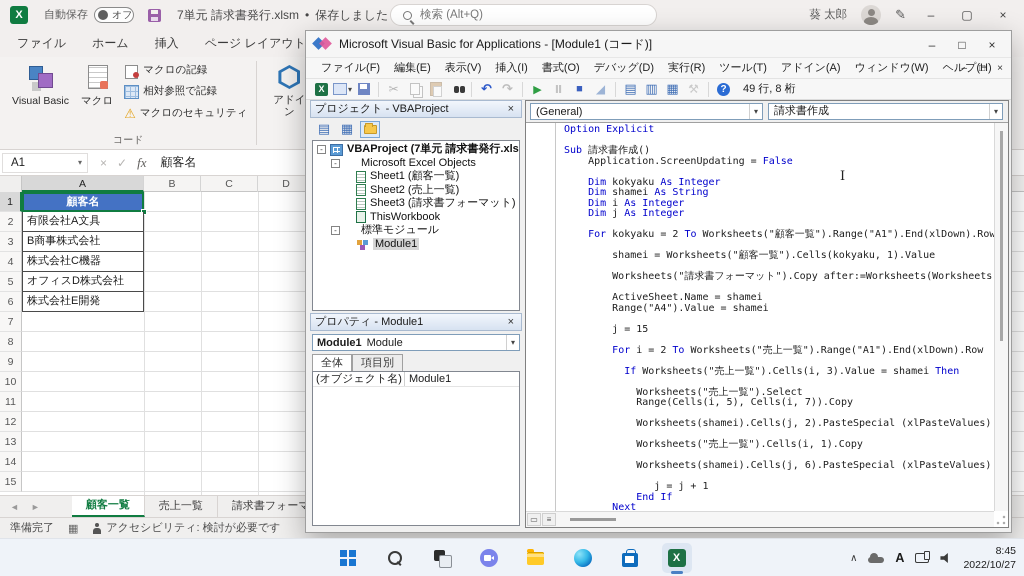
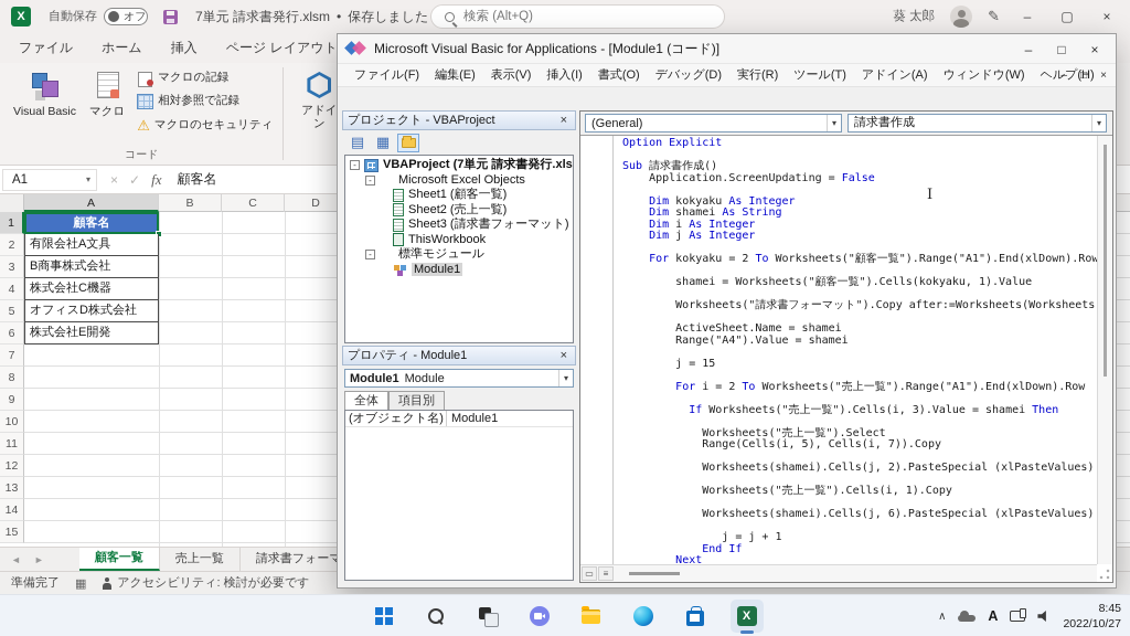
  X
  自動保存
  オフ
  7単元 請求書発行.xlsm
  •
  保存しました
  検索 (Alt+Q)
  葵 太郎
  ✎
  –
  ▢
  ×
  ファイル
  ホーム
  挿入
  ページ レイアウト
  Visual Basic
  マクロ
  マクロの記録
  相対参照で記録
  マクロのセキュリティ
  コード
  アドイン
  A1
  ▾
  ×
  ✓
  fx
  顧客名
  A
  B
  C
  D
  1
  顧客名
  2
  有限会社A文具
  3
  B商事株式会社
  4
  株式会社C機器
  5
  オフィスD株式会社
  6
  株式会社E開発
  7
  8
  9
  10
  11
  12
  13
  14
  15
  ◄
  ►
  顧客一覧
  売上一覧
  請求書フォーマ
  準備完了
  ▦
  アクセシビリティ: 検討が必要です
  Microsoft Visual Basic for Applications - [Module1 (コード)]
  –
  □
  ×
  ファイル(F)
  編集(E)
  表示(V)
  挿入(I)
  書式(O)
  デバッグ(D)
  実行(R)
  ツール(T)
  アドイン(A)
  ウィンドウ(W)
  ヘルプ(H)
  –
  □
  ×
- 49 行, 8 桁
  プロジェクト - VBAProject
  ×
  -
  VBAProject (7単元 請求書発行.xls
  -
  Microsoft Excel Objects
  Sheet1 (顧客一覧)
  Sheet2 (売上一覧)
  Sheet3 (請求書フォーマット)
  ThisWorkbook
  -
  標準モジュール
  Module1
  プロパティ - Module1
  ×
  Module1
  Module
  ▾
  全体
  項目別
  (オブジェクト名)
  Module1
  (General)
  ▾
  請求書作成
  ▾
  Option Explicit Sub 請求書作成()
  Application.ScreenUpdating = False Dim kokyaku As Integer Dim shamei As String Dim i As Integer Dim j As Integer For kokyaku = 2 To Worksheets("顧客一覧").Range("A1").End(xlDown).Row
  shamei = Worksheets("顧客一覧").Cells(kokyaku, 1).Value
  Worksheets("請求書フォーマット").Copy after:=Worksheets(Worksheets
  ActiveSheet.Name = shamei
  Range("A4").Value = shamei
  j = 15
  For i = 2 To Worksheets("売上一覧").Range("A1").End(xlDown).Row
  If Worksheets("売上一覧").Cells(i, 3).Value = shamei Then
  Worksheets("売上一覧").Select
  Range(Cells(i, 5), Cells(i, 7)).Copy
  Worksheets(shamei).Cells(j, 2).PasteSpecial (xlPasteValues)
  Worksheets("売上一覧").Cells(i, 1).Copy
  Worksheets(shamei).Cells(j, 6).PasteSpecial (xlPasteValues)
  j = j + 1
  End If Next
  I
  ▭
  ≡
  ∧
  A
  8:45
  2022/10/27
